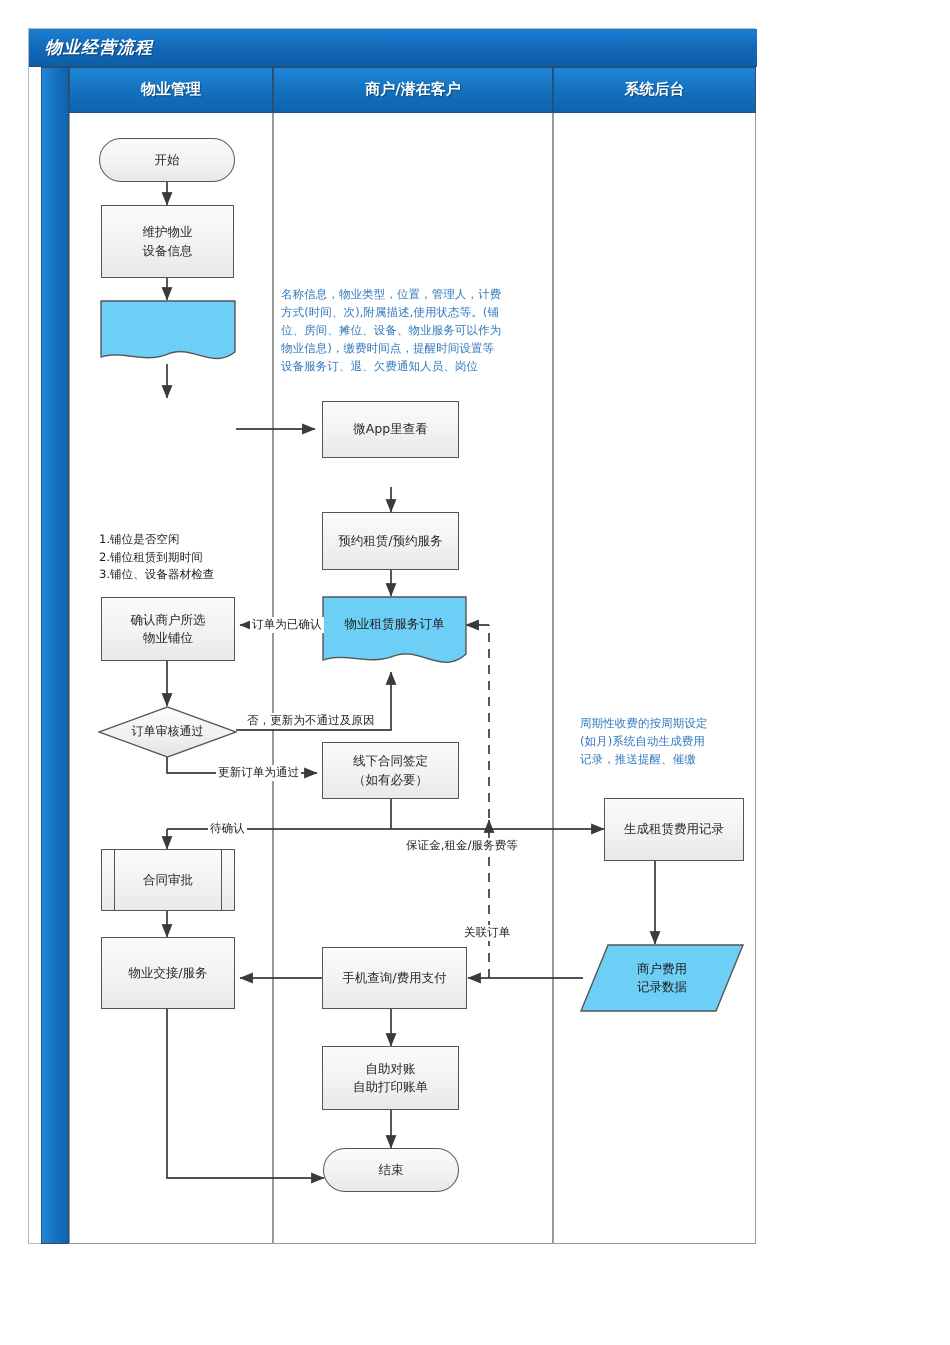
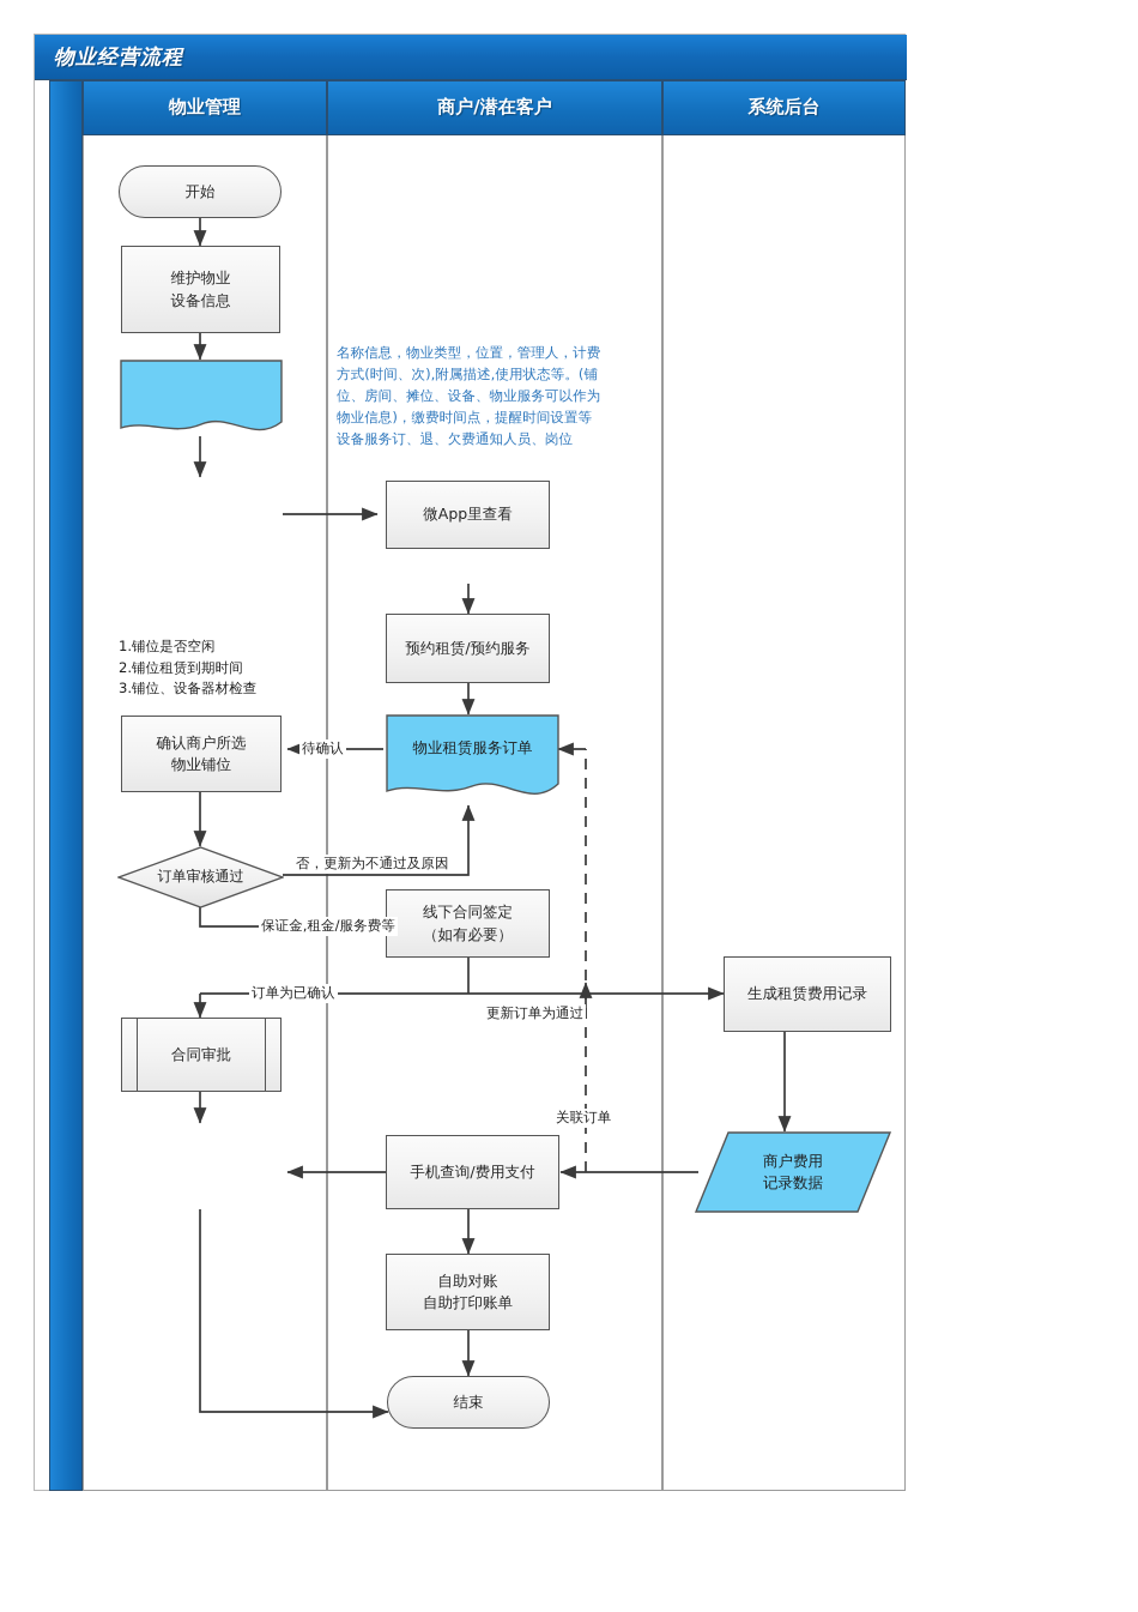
  物业经营流程
  物业管理
  商户/潜在客户
  系统后台
  开始
  维护物业
  设备信息
  确认商户所选
  物业铺位
  订单审核通过
  合同审批
- 物业交接/服务
  微App里查看
  预约租赁/预约服务
  物业租赁服务订单
  线下合同签定
  （如有必要）
  手机查询/费用支付
  自助对账
  自助打印账单
  结束
  生成租赁费用记录
  商户费用
  记录数据
  名称信息，物业类型，位置，管理人，计费
  方式(时间、次),附属描述,使用状态等。(铺
  位、房间、摊位、设备、物业服务可以作为
  物业信息)，缴费时间点，提醒时间设置等
  设备服务订、退、欠费通知人员、岗位
  1.铺位是否空闲
  2.铺位租赁到期时间
  3.铺位、设备器材检查
- 周期性收费的按周期设定
- (如月)系统自动生成费用
- 记录，推送提醒、催缴
- 订单为已确认
+ 待确认
  否，更新为不通过及原因
- 更新订单为通过
+ 保证金,租金/服务费等
- 待确认
+ 订单为已确认
- 保证金,租金/服务费等
+ 更新订单为通过
  关联订单
